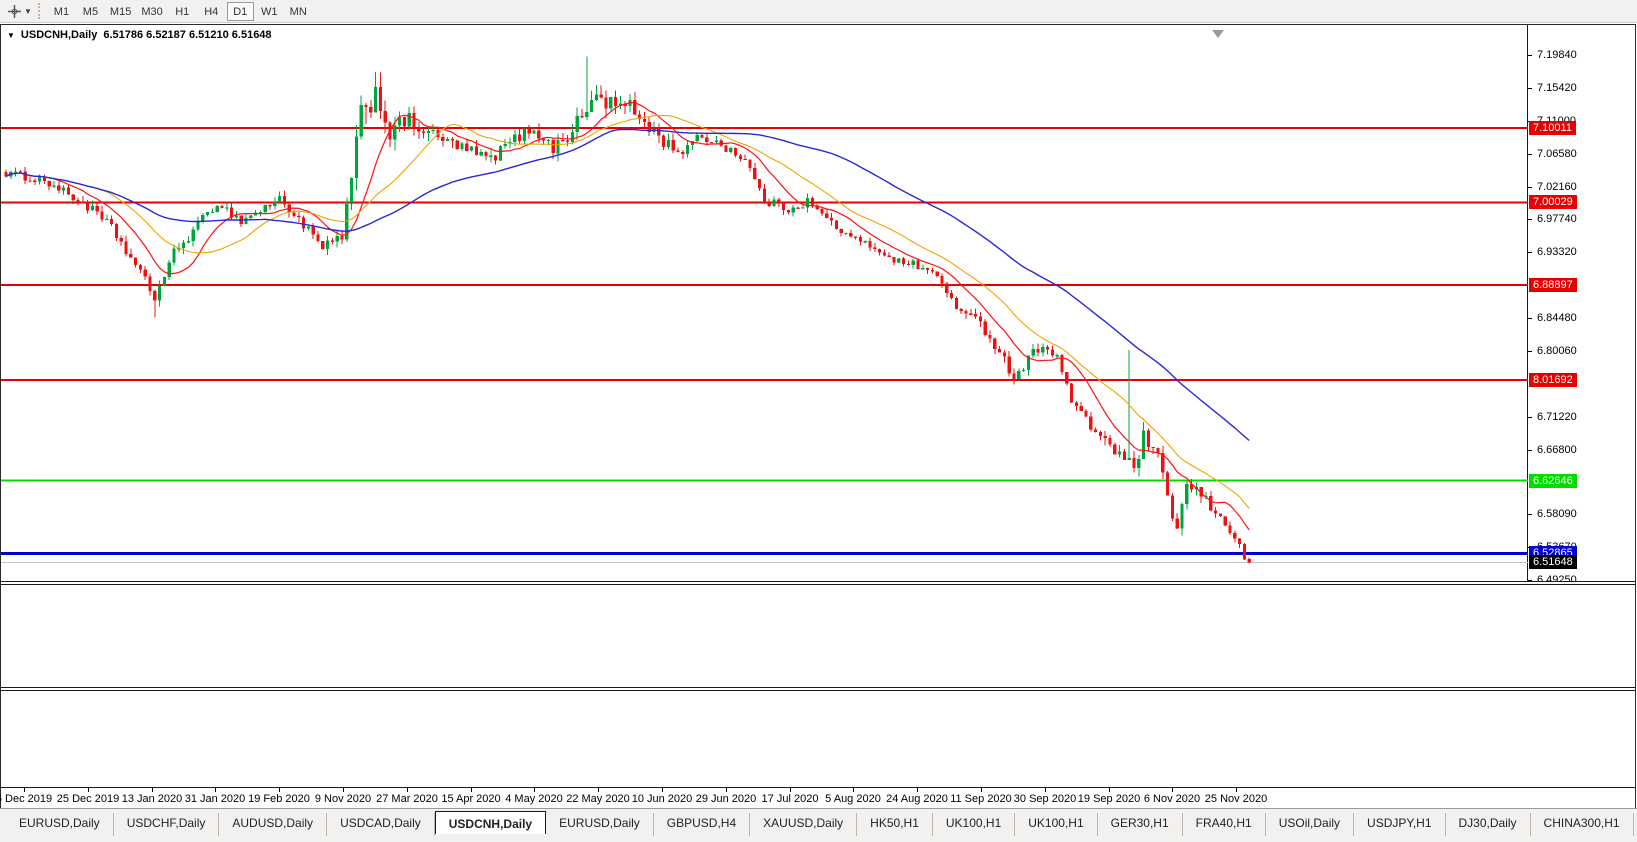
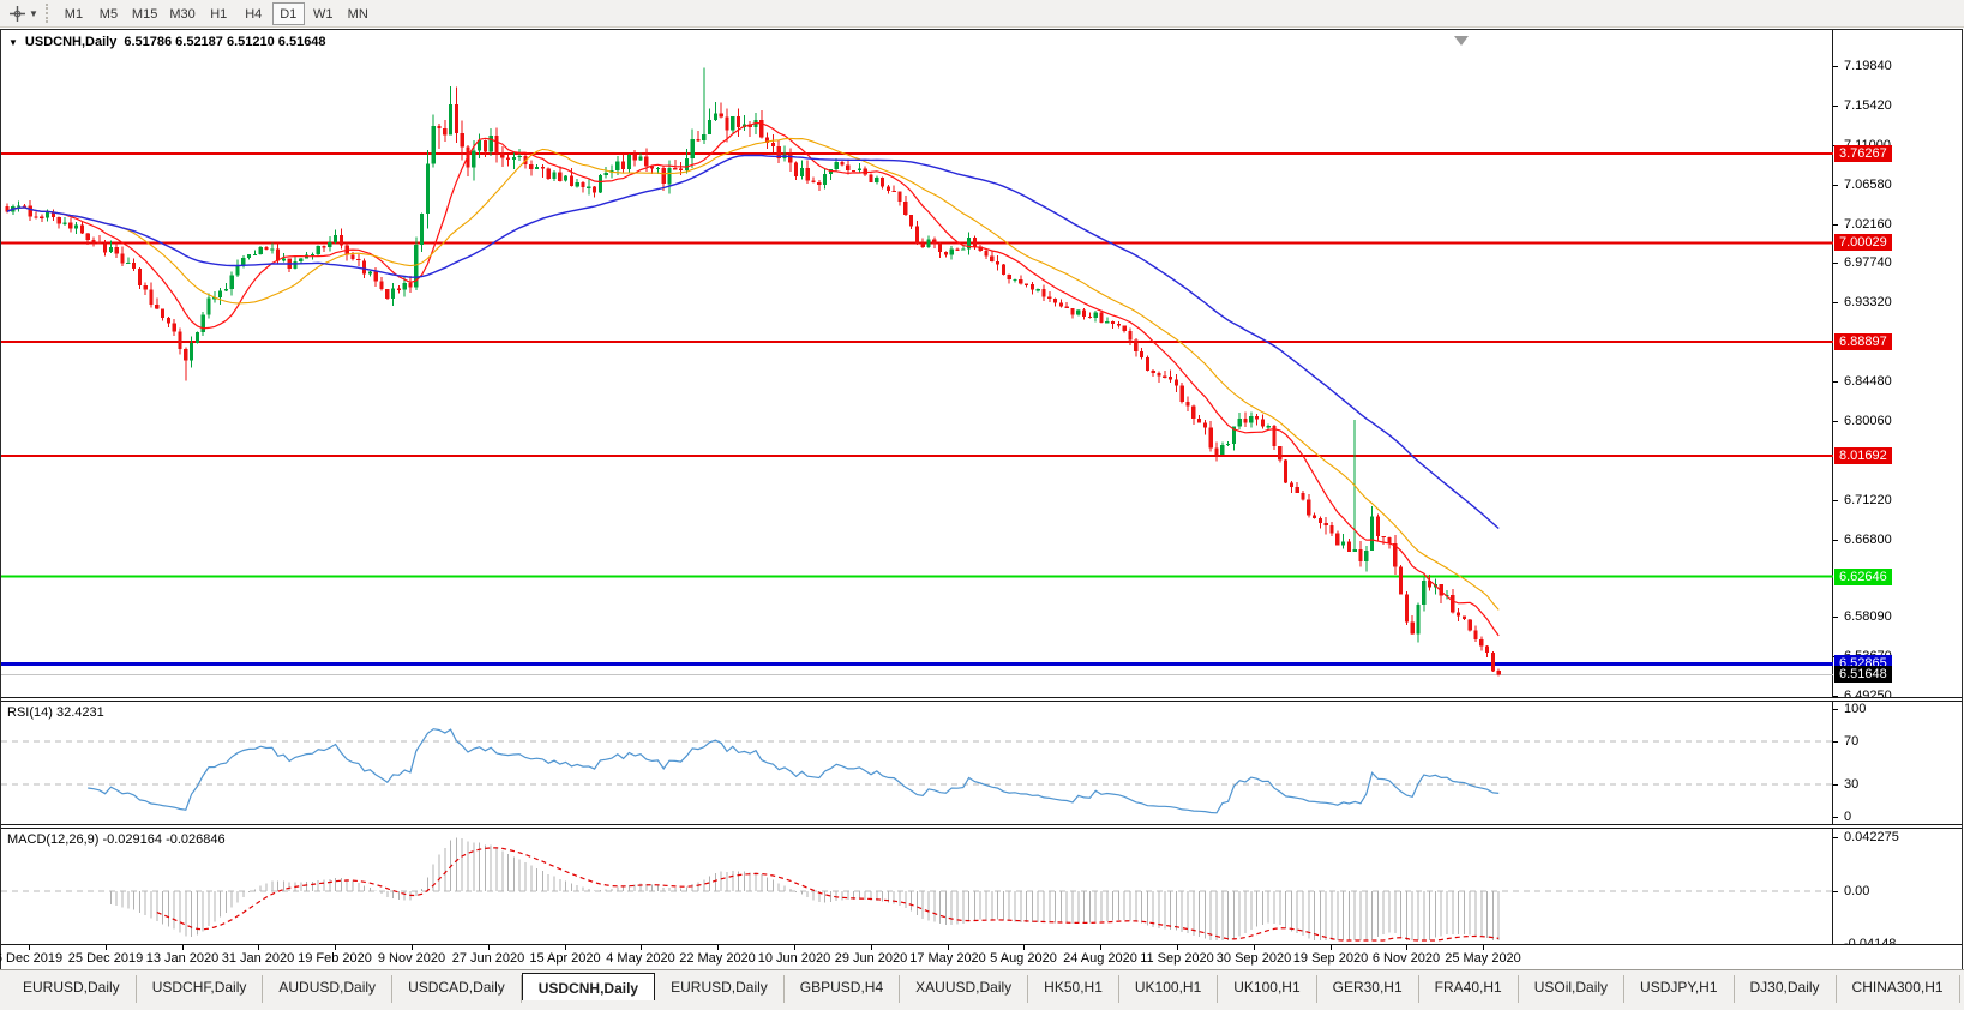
  ▼
  M1
  M5
  M15
  M30
  H1
  H4
  D1
  W1
  MN
  7.19840
  7.15420
  7.06580
  7.02160
  6.97740
  6.93320
  6.84480
  6.80060
  6.71220
  6.66800
  6.58090
  6.49250
- 7.10011
+ 3.76267
  7.00029
  6.88897
  8.01692
  6.62646
  6.52865
  6.51648
  ▼
  USDCNH,Daily
  6.51786 6.52187 6.51210 6.51648
+ 100
+ 70
+ 30
+ 0
+ RSI(14) 32.4231
+ 0.042275
+ 0.00
+ MACD(12,26,9) -0.029164 -0.026846
  Dec 2019
  25 Dec 2019
  13 Jan 2020
  31 Jan 2020
  19 Feb 2020
  9 Nov 2020
- 27 Mar 2020
+ 27 Jun 2020
  15 Apr 2020
  4 May 2020
  22 May 2020
  10 Jun 2020
  29 Jun 2020
- 17 Jul 2020
+ 17 May 2020
  5 Aug 2020
  24 Aug 2020
  11 Sep 2020
  30 Sep 2020
  19 Sep 2020
  6 Nov 2020
- 25 Nov 2020
+ 25 May 2020
  EURUSD,Daily
  USDCHF,Daily
  AUDUSD,Daily
  USDCAD,Daily
  USDCNH,Daily
  EURUSD,Daily
  GBPUSD,H4
  XAUUSD,Daily
  HK50,H1
  UK100,H1
  UK100,H1
  GER30,H1
  FRA40,H1
  USOil,Daily
  USDJPY,H1
  DJ30,Daily
  CHINA300,H1
